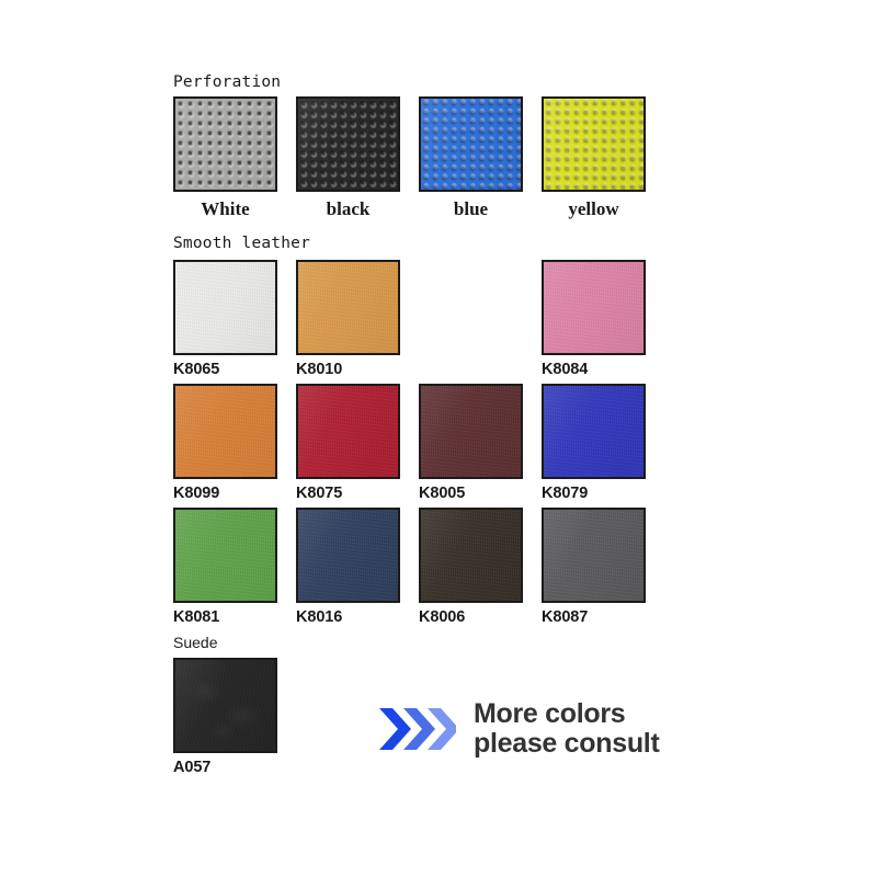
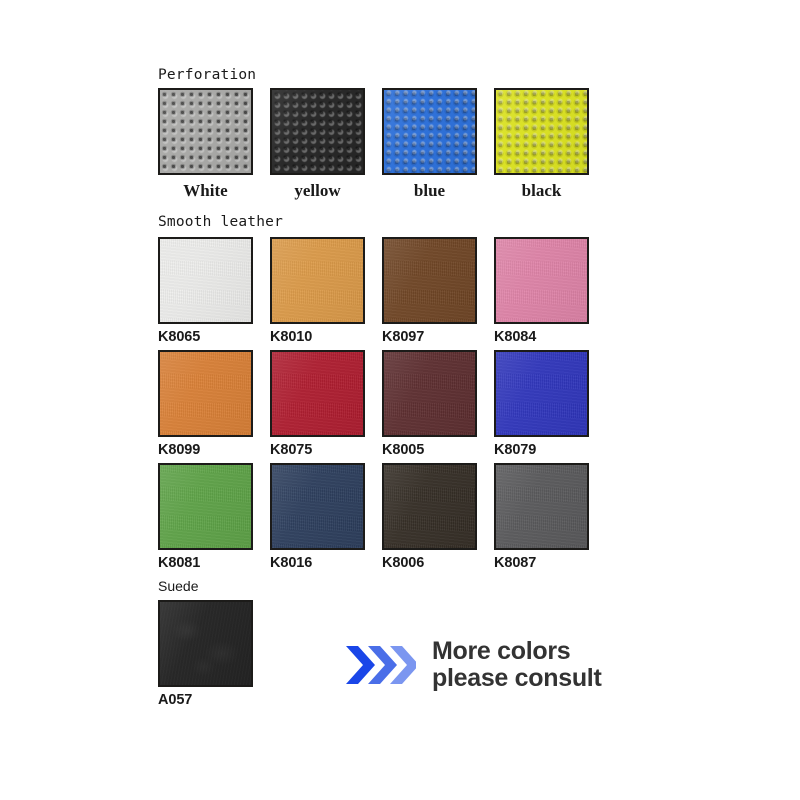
  Perforation
  White
- black
+ yellow
  blue
- yellow
+ black
  Smooth leather
  K8065
  K8010
+ K8097
  K8084
  K8099
  K8075
  K8005
  K8079
  K8081
  K8016
  K8006
  K8087
  Suede
  A057
  More colors
  please consult
